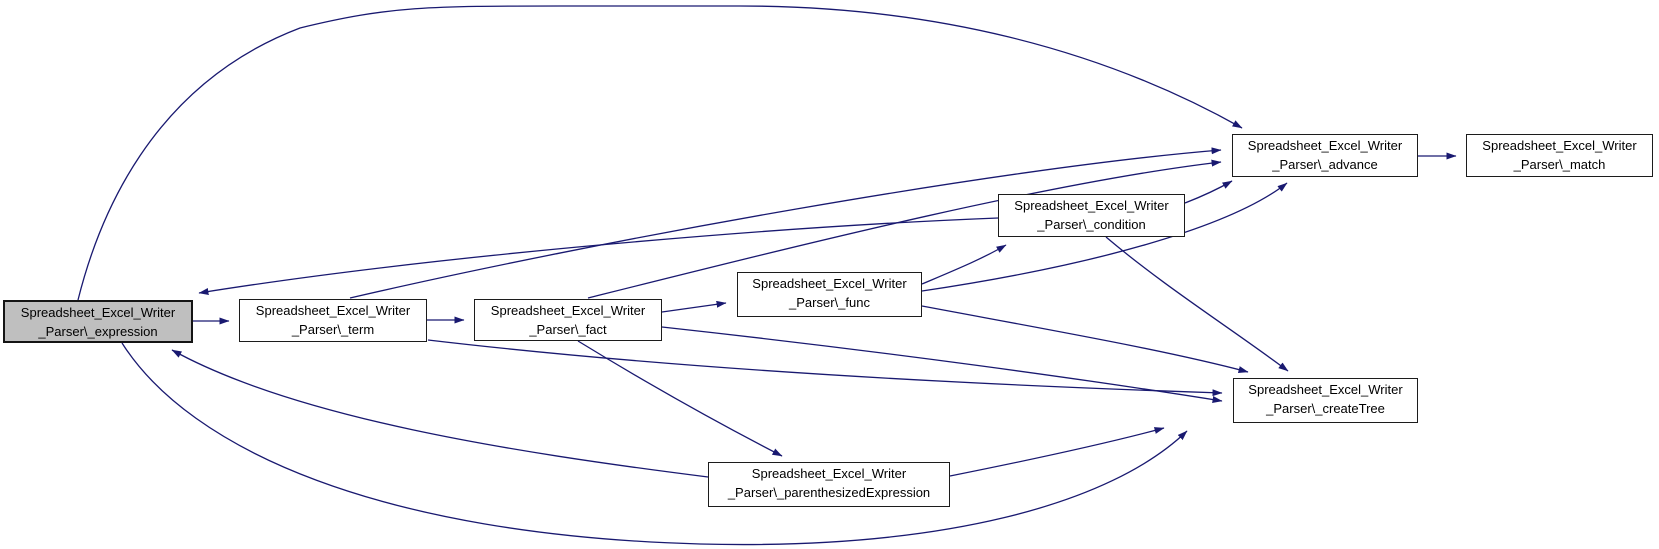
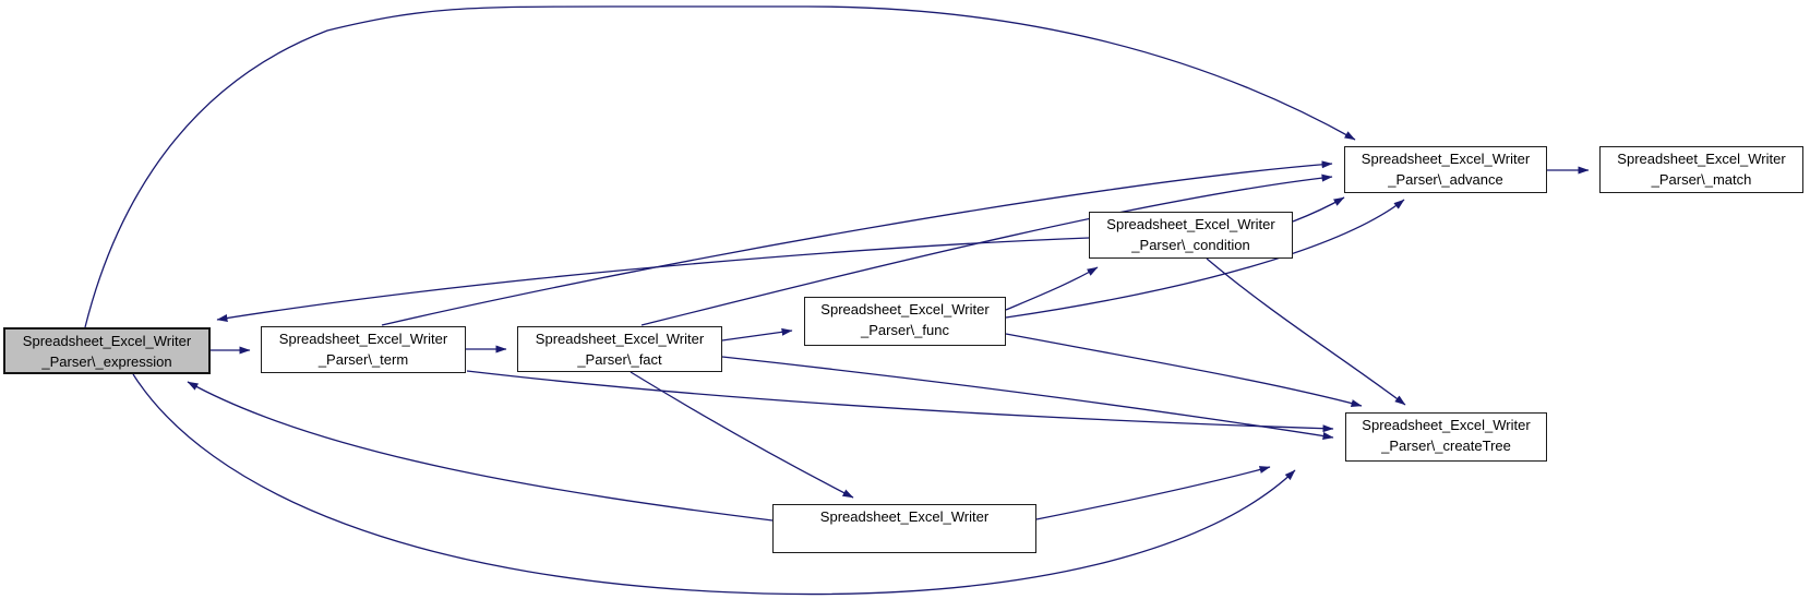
  Spreadsheet_Excel_Writer
  _Parser\_expression
  Spreadsheet_Excel_Writer
  _Parser\_term
  Spreadsheet_Excel_Writer
  _Parser\_fact
  Spreadsheet_Excel_Writer
  _Parser\_func
  Spreadsheet_Excel_Writer
  _Parser\_condition
  Spreadsheet_Excel_Writer
  _Parser\_advance
  Spreadsheet_Excel_Writer
  _Parser\_match
  Spreadsheet_Excel_Writer
  _Parser\_createTree
  Spreadsheet_Excel_Writer
- _Parser\_parenthesizedExpression
